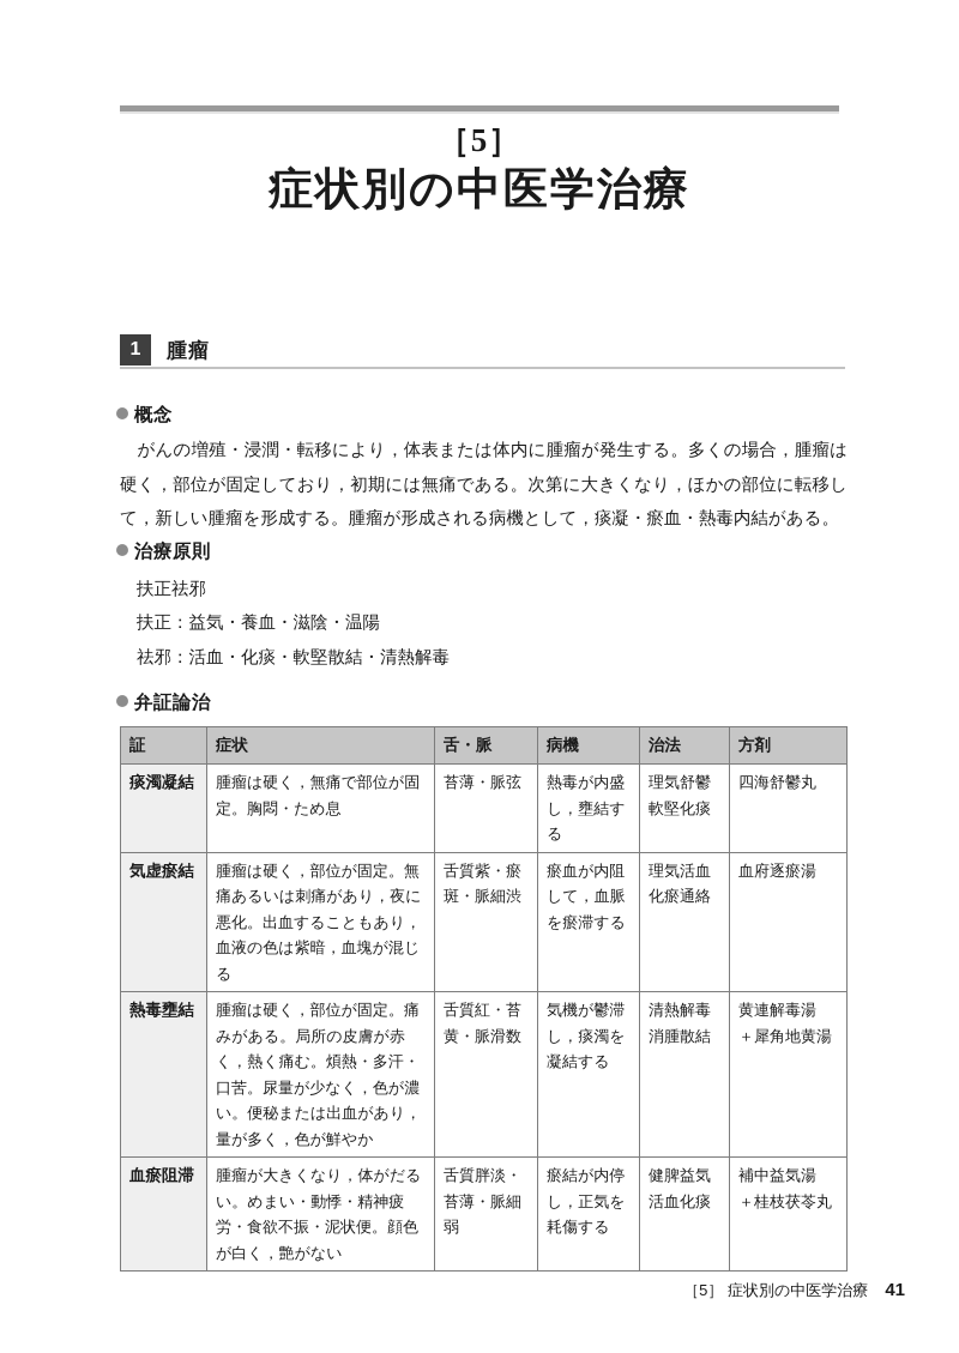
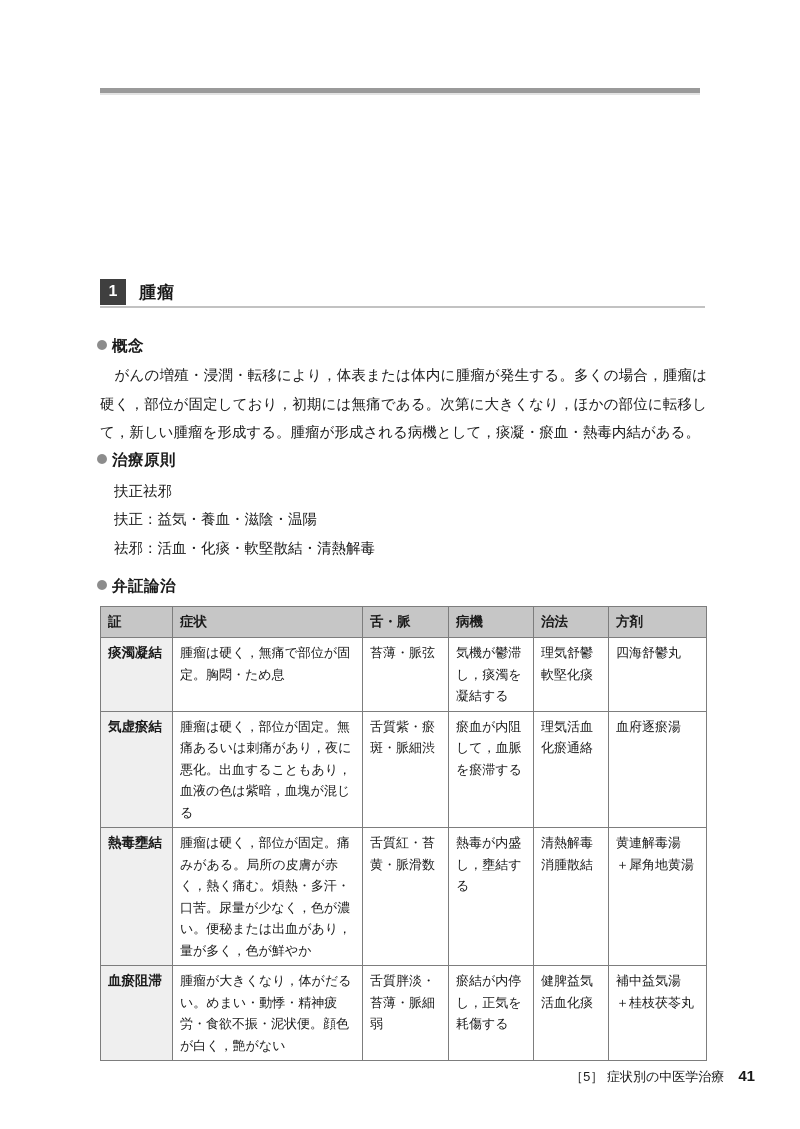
- ［5］
- 症状別の中医学治療
  1
  腫瘤
  概念
  がんの増殖・浸潤・転移により，体表または体内に腫瘤が発生する。多くの場合，腫瘤は硬く，部位が固定しており，初期には無痛である。次第に大きくなり，ほかの部位に転移して，新しい腫瘤を形成する。腫瘤が形成される病機として，痰凝・瘀血・熱毒内結がある。
  治療原則
  扶正祛邪
  扶正：益気・養血・滋陰・温陽
  祛邪：活血・化痰・軟堅散結・清熱解毒
  弁証論治
  証	症状	舌・脈	病機	治法	方剤
- 痰濁凝結	腫瘤は硬く，無痛で部位が固定。胸悶・ため息	苔薄・脈弦	熱毒が内盛し，壅結する	理気舒鬱 軟堅化痰	四海舒鬱丸
+ 痰濁凝結	腫瘤は硬く，無痛で部位が固定。胸悶・ため息	苔薄・脈弦	気機が鬱滞し，痰濁を凝結する	理気舒鬱 軟堅化痰	四海舒鬱丸
  気虚瘀結	腫瘤は硬く，部位が固定。無痛あるいは刺痛があり，夜に悪化。出血することもあり，血液の色は紫暗，血塊が混じる	舌質紫・瘀斑・脈細渋	瘀血が内阻して，血脈を瘀滞する	理気活血 化瘀通絡	血府逐瘀湯
- 熱毒壅結	腫瘤は硬く，部位が固定。痛みがある。局所の皮膚が赤く，熱く痛む。煩熱・多汗・口苦。尿量が少なく，色が濃い。便秘または出血があり，量が多く，色が鮮やか	舌質紅・苔黄・脈滑数	気機が鬱滞し，痰濁を凝結する	清熱解毒 消腫散結	黄連解毒湯 ＋犀角地黄湯
+ 熱毒壅結	腫瘤は硬く，部位が固定。痛みがある。局所の皮膚が赤く，熱く痛む。煩熱・多汗・口苦。尿量が少なく，色が濃い。便秘または出血があり，量が多く，色が鮮やか	舌質紅・苔黄・脈滑数	熱毒が内盛し，壅結する	清熱解毒 消腫散結	黄連解毒湯 ＋犀角地黄湯
  血瘀阻滞	腫瘤が大きくなり，体がだるい。めまい・動悸・精神疲労・食欲不振・泥状便。顔色が白く，艶がない	舌質胖淡・苔薄・脈細弱	瘀結が内停し，正気を耗傷する	健脾益気 活血化痰	補中益気湯 ＋桂枝茯苓丸
  ［5］ 症状別の中医学治療 41
